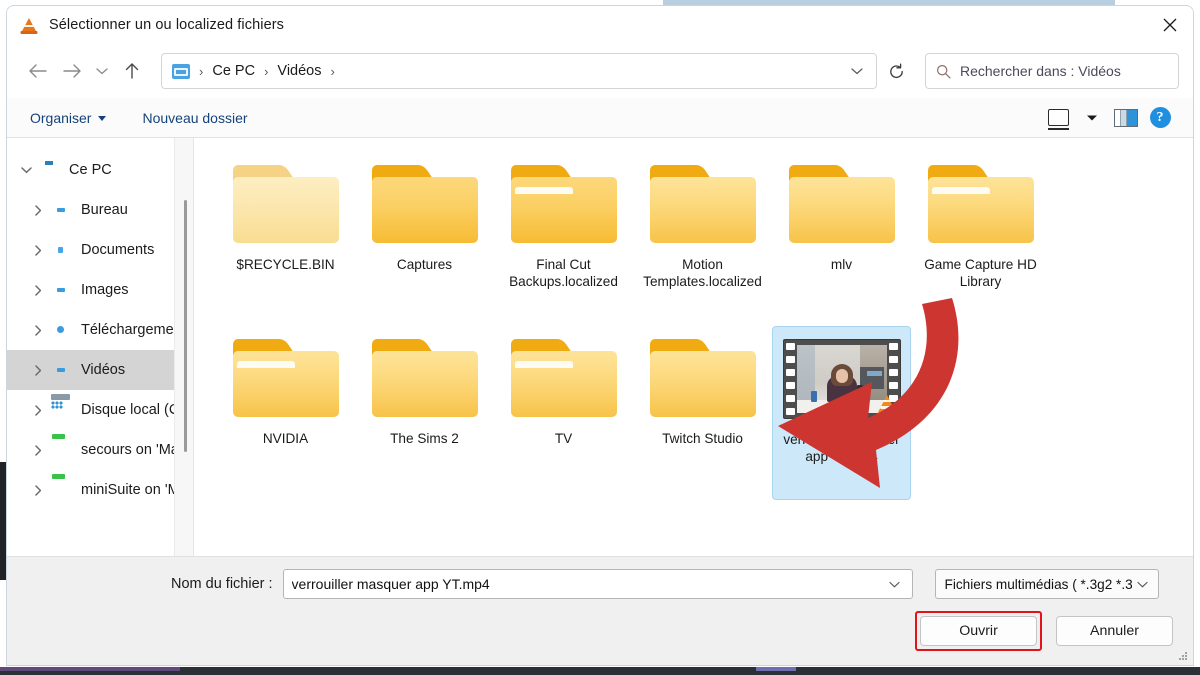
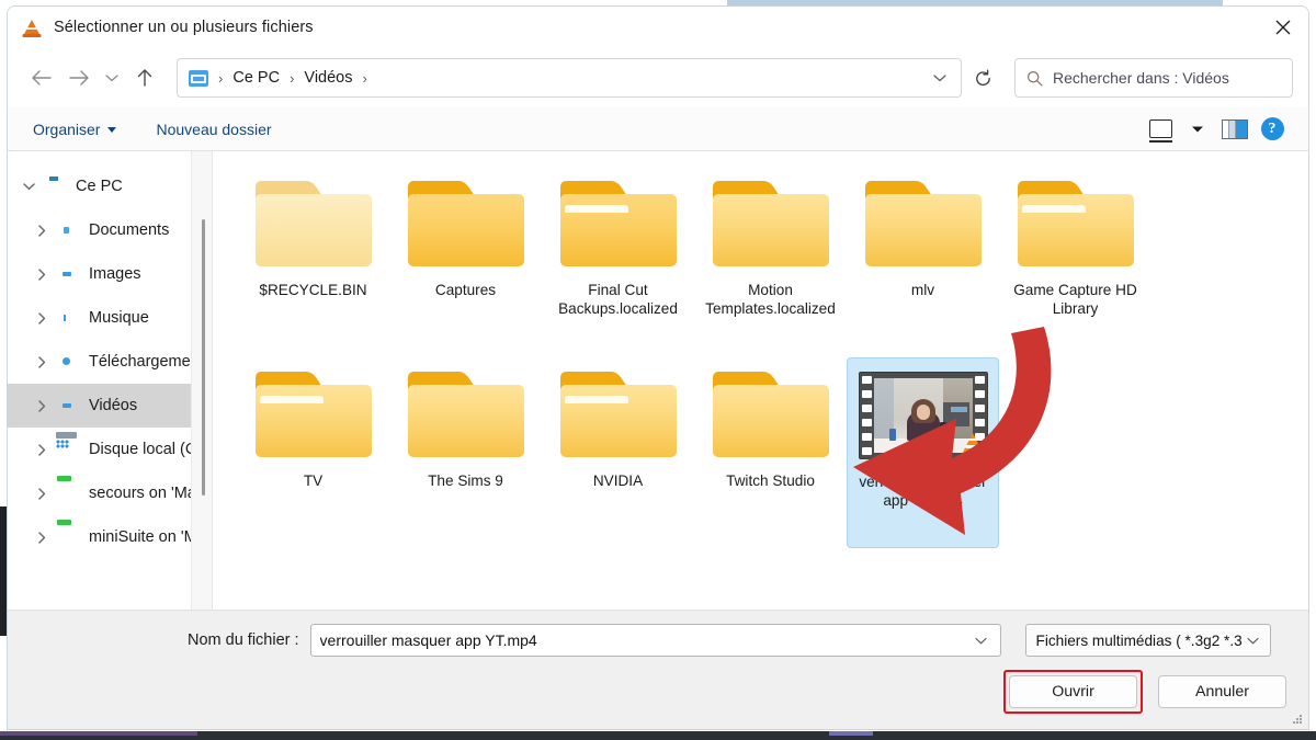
- Sélectionner un ou localized fichiers
+ Sélectionner un ou plusieurs fichiers
  ›
  Ce PC
  ›
  Vidéos
  ›
  Rechercher dans : Vidéos
  Organiser
  Nouveau dossier
  ?
  Ce PC
- Bureau
  Documents
  Images
+ Musique
  Téléchargeme
  Vidéos
  Disque local (
  secours on 'M
  miniSuite on '
  $RECYCLE.BIN
  Captures
  Final Cut Backups.localized
  Motion Templates.localized
  mlv
  Game Capture HD Library
- NVIDIA
+ TV
- The Sims 2
+ The Sims 9
- TV
+ NVIDIA
  Twitch Studio
  Nom du fichier :
  verrouiller masquer app YT.mp4
  Fichiers multimédias ( *.3g2 *.3
  Ouvrir
  Annuler
